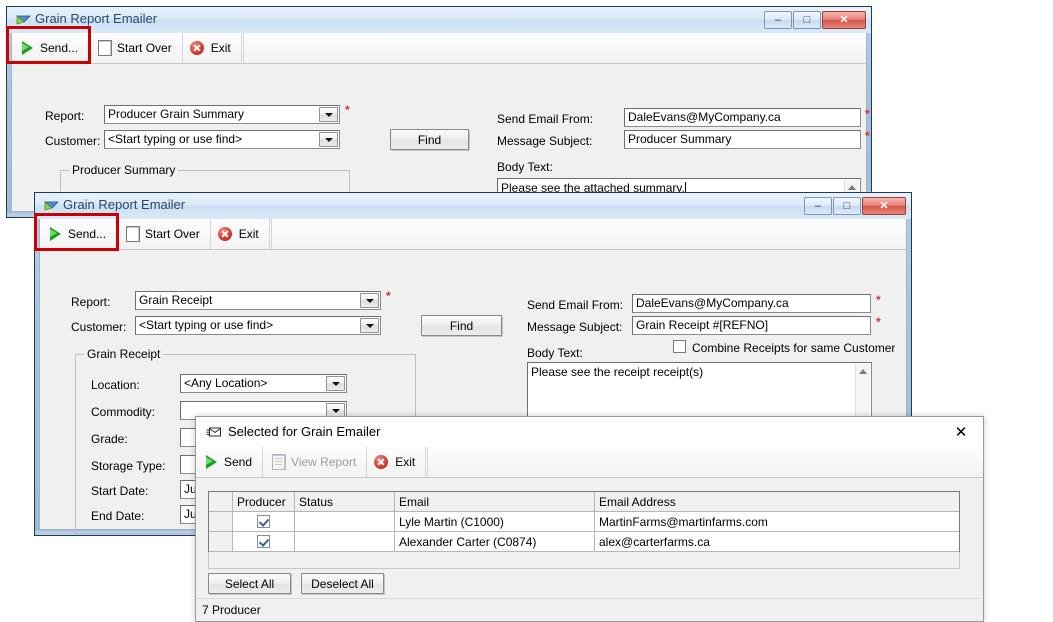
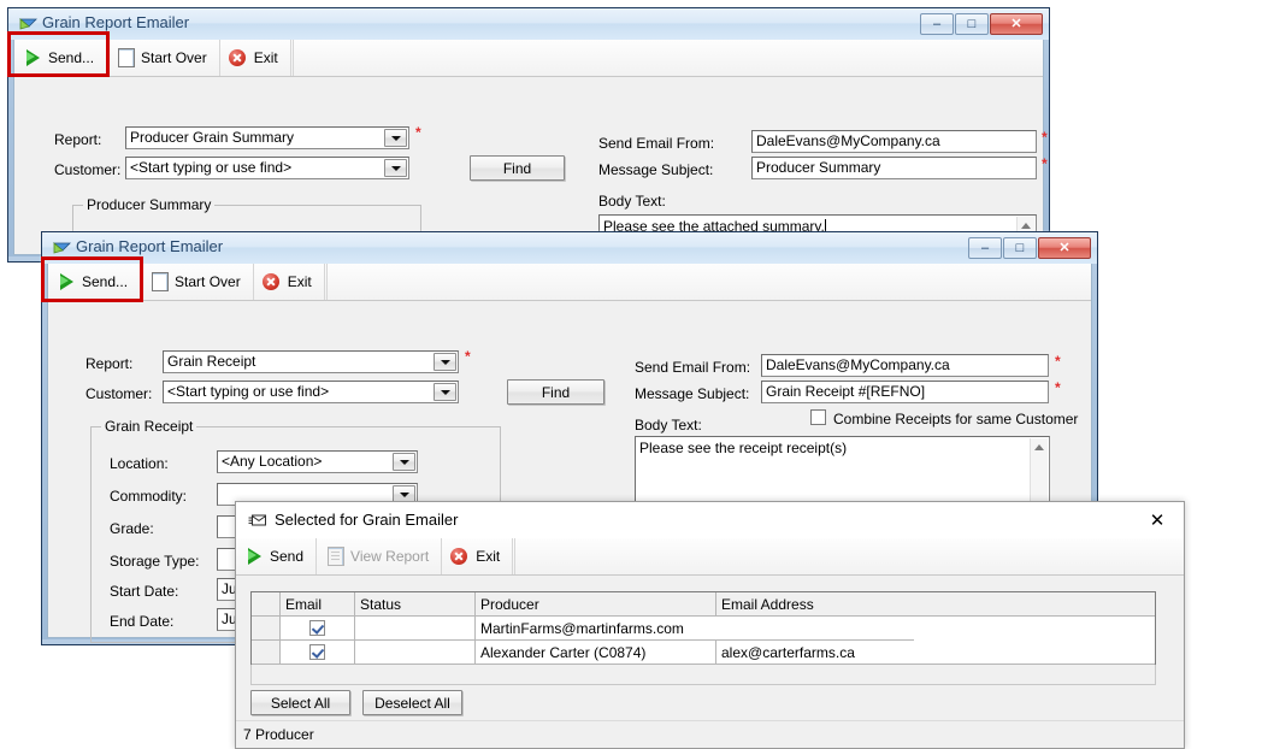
  Grain Report Emailer
  –
  □
  ✕
  Send...
  Start Over
  Exit
  Report:
  Producer Grain Summary
  *
  Customer:
  <Start typing or use find>
  Find
  Producer Summary
  Send Email From:
  DaleEvans@MyCompany.ca
  *
  Message Subject:
  Producer Summary
  *
  Body Text:
  Please see the attached summary.
  Grain Report Emailer
  –
  □
  ✕
  Send...
  Start Over
  Exit
  Report:
  Grain Receipt
  *
  Customer:
  <Start typing or use find>
  Find
  Grain Receipt
  Location:
  <Any Location>
  Commodity:
  Grade:
  Storage Type:
  Start Date:
  End Date:
  Send Email From:
  DaleEvans@MyCompany.ca
  *
  Message Subject:
  Grain Receipt #[REFNO]
  *
  Body Text:
  Combine Receipts for same Customer
  Please see the receipt receipt(s)
  Selected for Grain Emailer
  ✕
  Send
  View Report
  Exit
- Producer
+ Email
  Status
- Email
+ Producer
  Email Address
- Lyle Martin (C1000)
  MartinFarms@martinfarms.com
  Alexander Carter (C0874)
  alex@carterfarms.ca
  Select All
  Deselect All
  7 Producer
